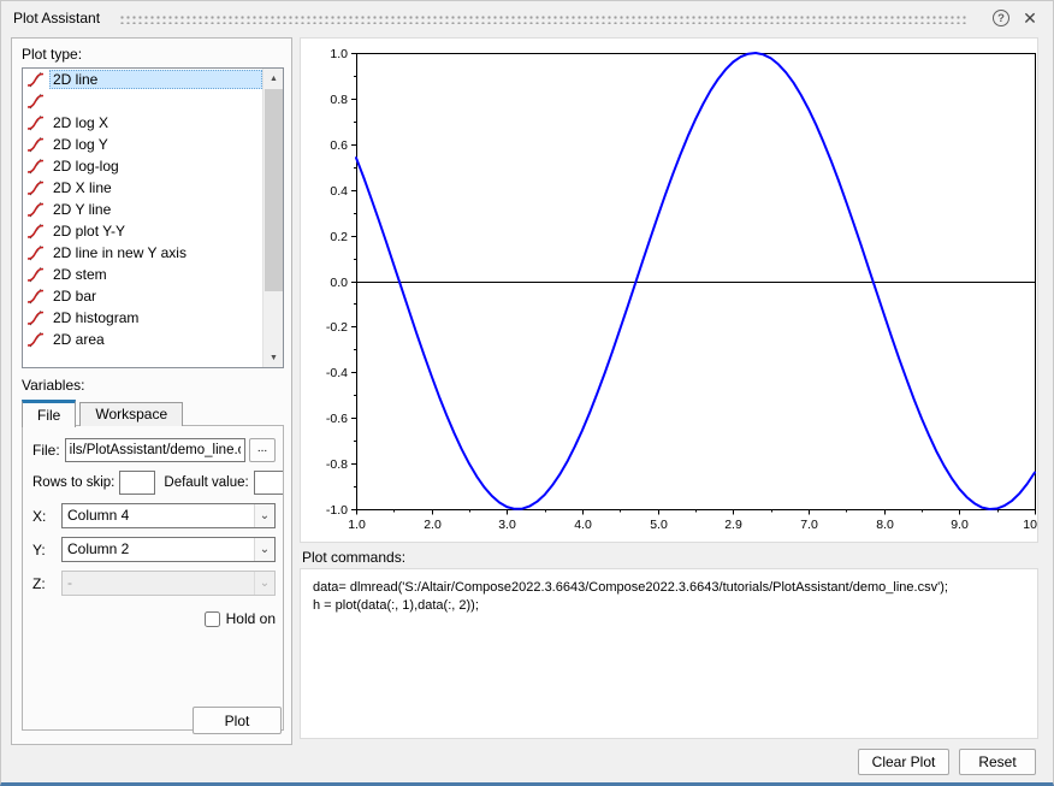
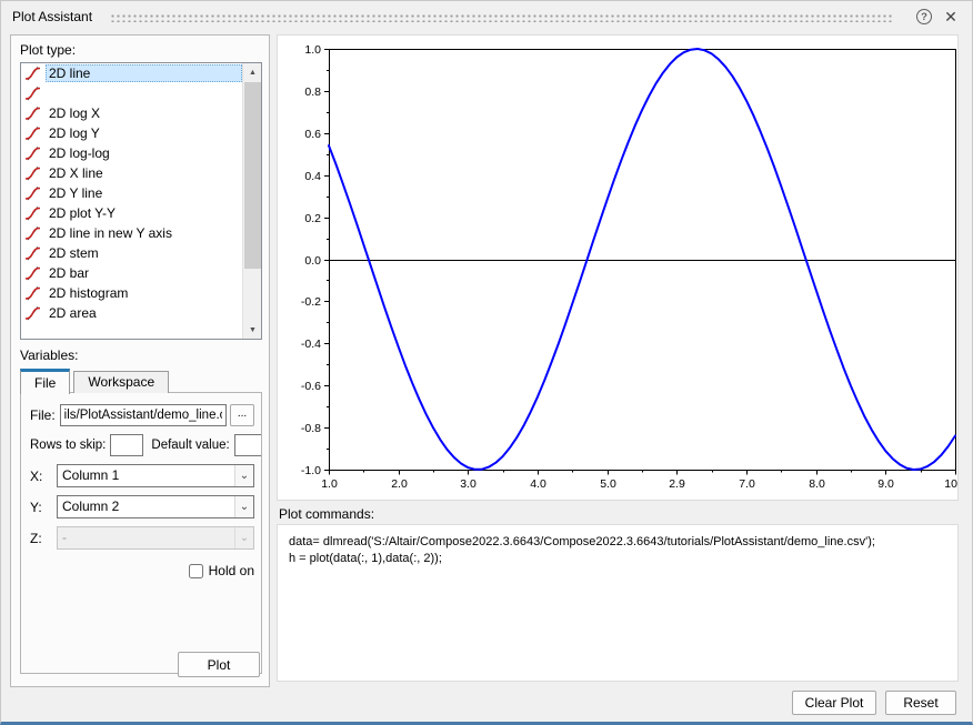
  Plot Assistant
  ?
  ✕
  Plot type:
  2D line
  2D log X
  2D log Y
  2D log-log
  2D X line
  2D Y line
  2D plot Y-Y
  2D line in new Y axis
  2D stem
  2D bar
  2D histogram
  2D area
  Variables:
  File
  Workspace
  File:
  ils/PlotAssistant/demo_line.
  ...
  Rows to skip:
  Default value:
  X:
- Column 4
+ Column 1
  ⌄
  Y:
  Column 2
  ⌄
  Z:
  -
  ⌄
  Hold on
  Plot
  1.0
  0.8
  0.6
  0.4
  0.2
  0.0
  -0.2
  -0.4
  -0.6
  -0.8
  -1.0
  1.0
  2.0
  3.0
  4.0
  5.0
  2.9
  7.0
  8.0
  9.0
  Plot commands:
  data= dlmread('S:/Altair/Compose2022.3.6643/Compose2022.3.6643/tutorials/PlotAssistant/demo_line.csv');
  h = plot(data(:, 1),data(:, 2));
  Clear Plot
  Reset
